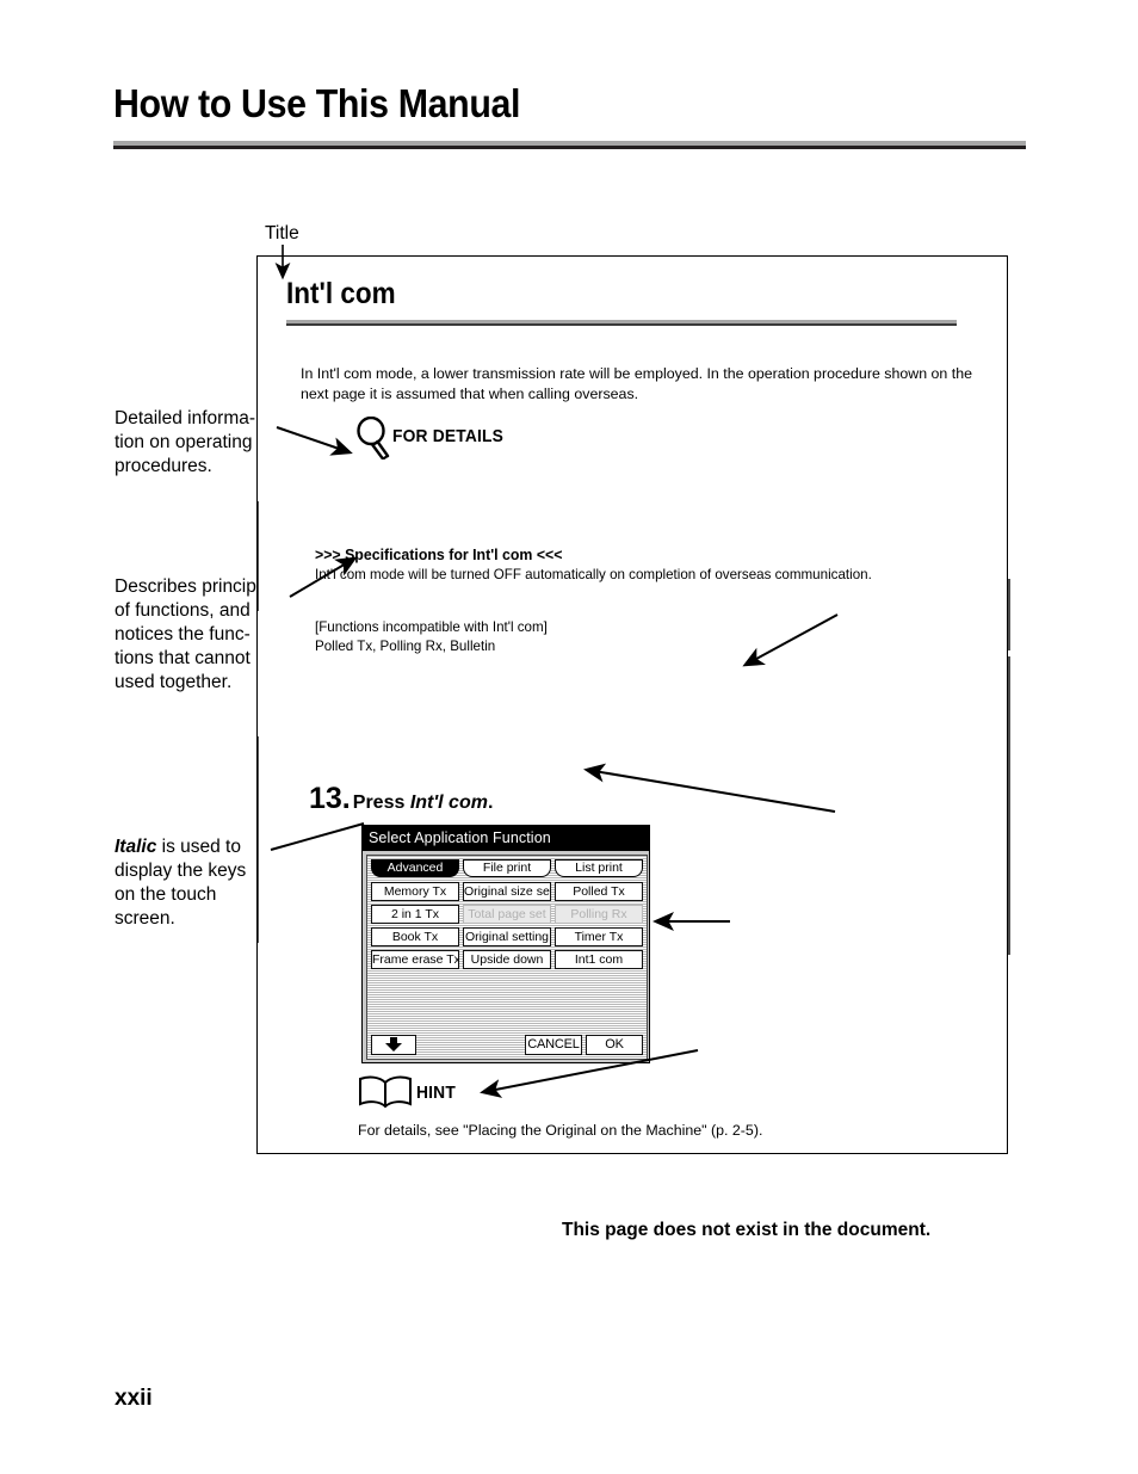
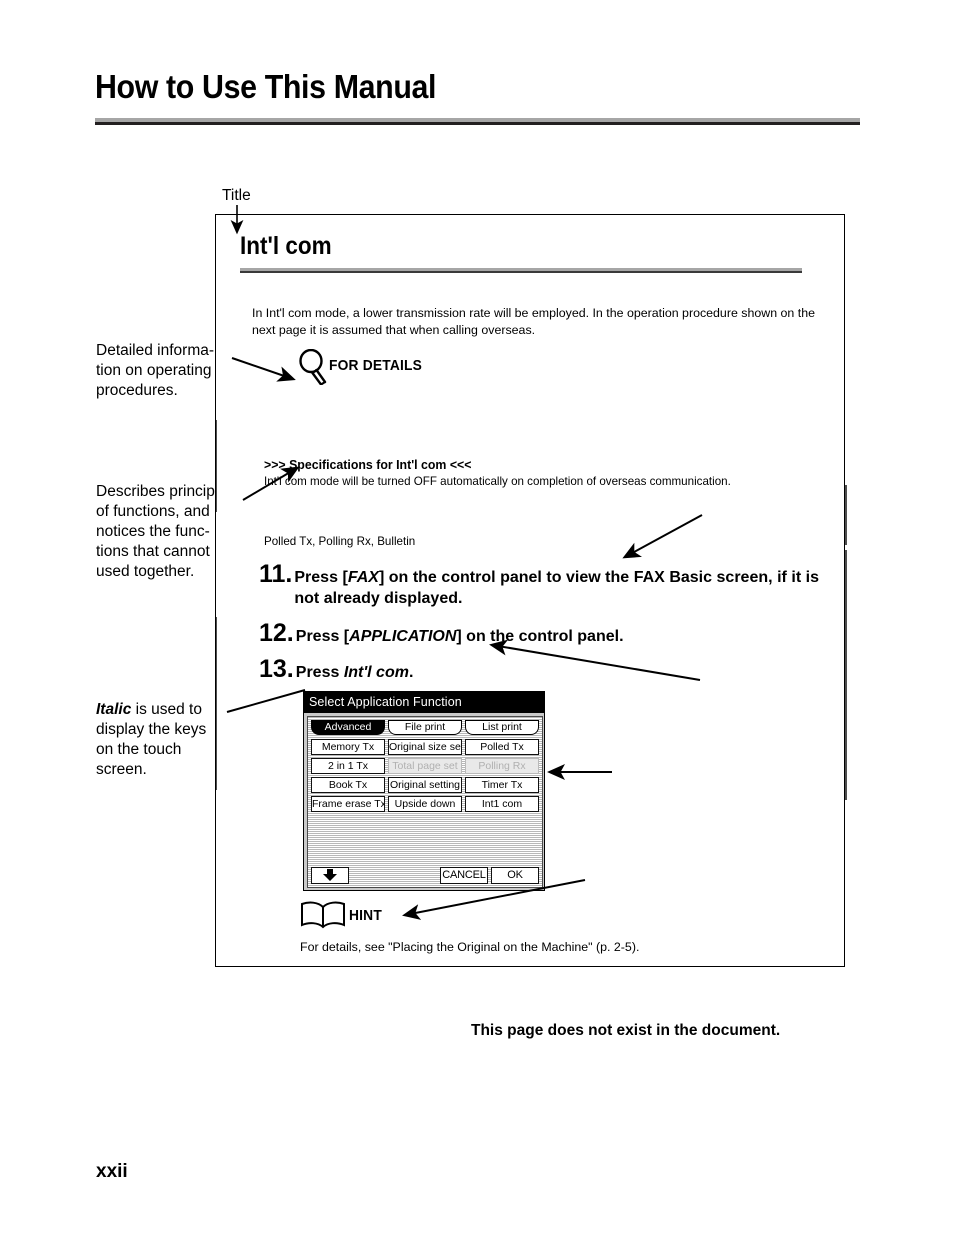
  How to Use This Manual
  Title
  Detailed informa-
  tion on operating
  procedures.
  Describes princip
  of functions, and
  notices the func-
  tions that cannot
  used together.
  Italic is used to
  display the keys
  on the touch
  screen.
  Int'l com
  In Int'l com mode, a lower transmission rate will be employed. In the operation procedure shown on the next page it is assumed that when calling overseas.
  FOR DETAILS
  >>> Specifications for Int'l com <<<
  In'l com mode will be turned OFF automatically on completion of overseas communication.
- [Functions incompatible with Int'l com]
  Polled Tx, Polling Rx, Bulletin
+ 11.
+ Press [FAX] on the control panel to view the FAX Basic screen, if it is not already displayed.
+ 12.
+ Press [APPLICATION] on the control panel.
  13.
  Press Int'l com.
  Select Application Function
  Advanced
  File print
  List print
  Memory Tx
  Original size se
  Polled Tx
  2 in 1 Tx
  Total page set
  Polling Rx
  Book Tx
  Original setting
  Timer Tx
  Frame erase Tx
  Upside down
  Int1 com
  CANCEL
  OK
  HINT
  For details, see "Placing the Original on the Machine" (p. 2-5).
  This page does not exist in the document.
  xxii
